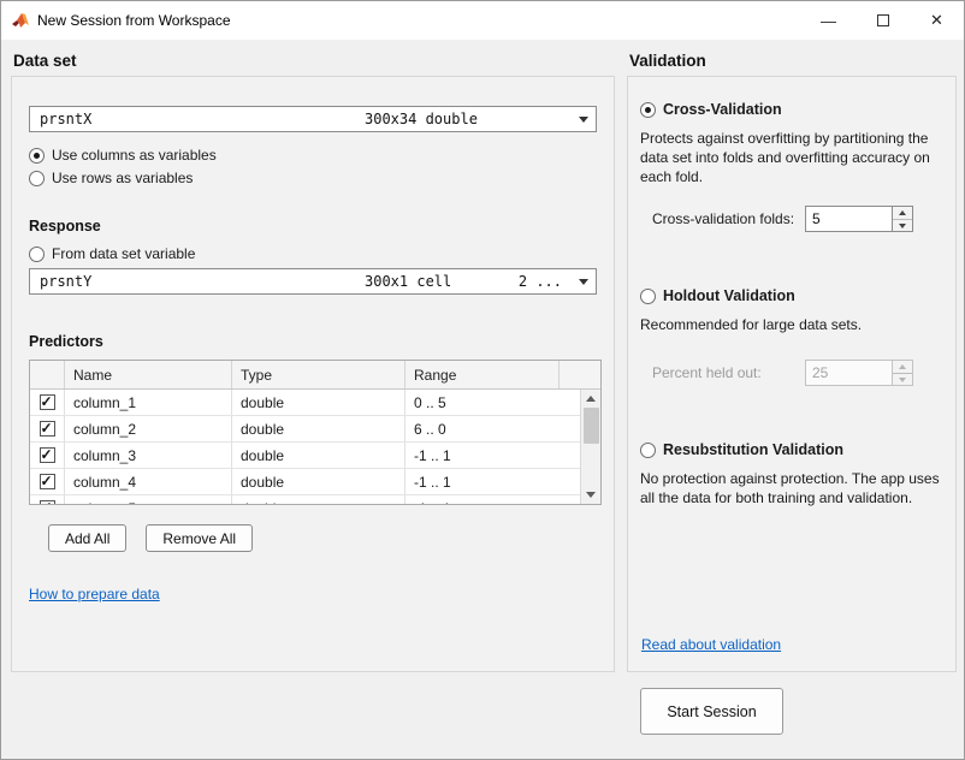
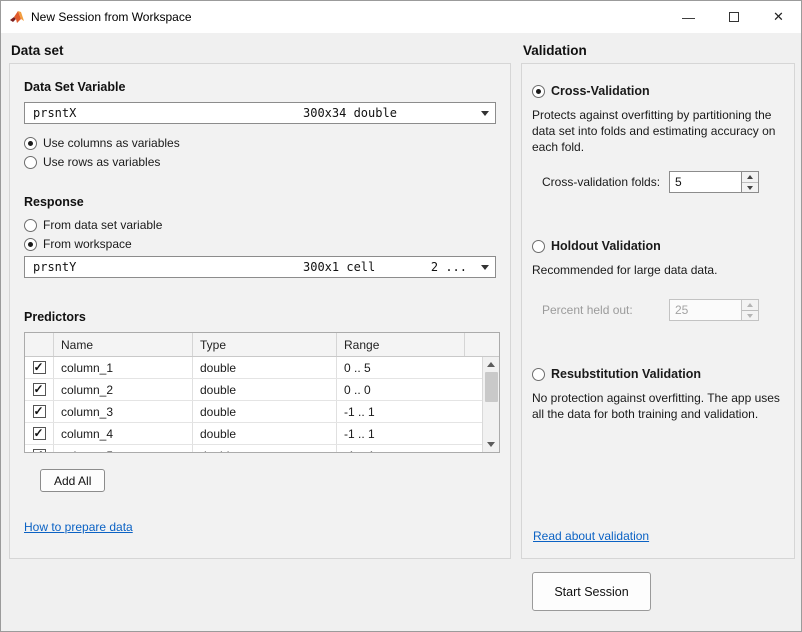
  New Session from Workspace
  —
  ✕
  Data set
+ Data Set Variable
  prsntX
  300x34 double
  Use columns as variables
  Use rows as variables
  Response
  From data set variable
+ From workspace
  prsntY
  300x1 cell
  2 ...
  Predictors
  Name
  Type
  Range
  column_1
  double
  0 .. 5
  column_2
  double
- 6 .. 0
+ 0 .. 0
  column_3
  double
  -1 .. 1
  column_4
  double
  -1 .. 1
  Add All
- Remove All
  How to prepare data
  Validation
  Cross-Validation
- Protects against overfitting by partitioning the data set into folds and overfitting accuracy on each fold.
+ Protects against overfitting by partitioning the data set into folds and estimating accuracy on each fold.
  Cross-validation folds:
  5
  Holdout Validation
- Recommended for large data sets.
+ Recommended for large data data.
  Percent held out:
  25
  Resubstitution Validation
- No protection against protection. The app uses all the data for both training and validation.
+ No protection against overfitting. The app uses all the data for both training and validation.
  Read about validation
  Start Session
